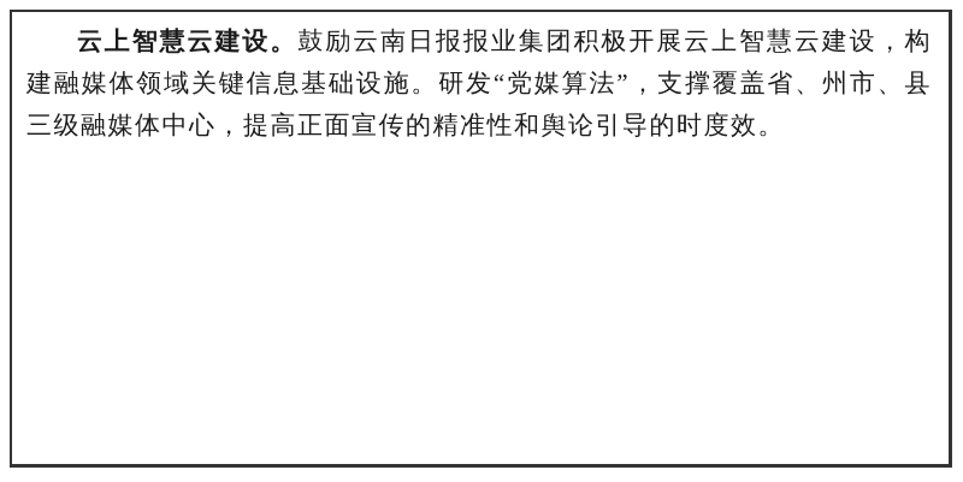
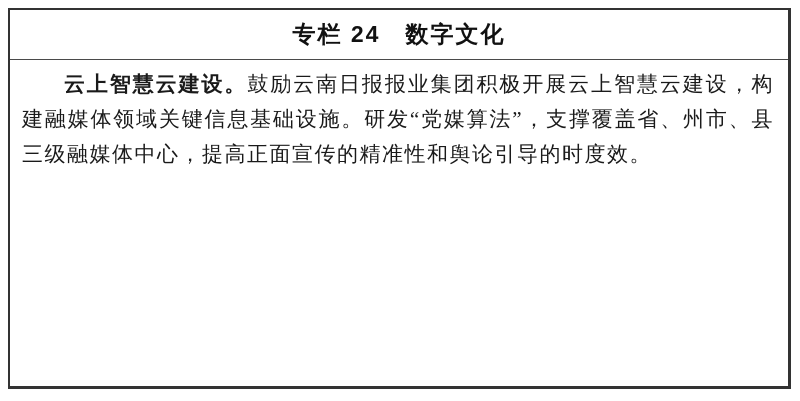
+ 专栏 24 数字文化
  云上智慧云建设。鼓励云南日报报业集团积极开展云上智慧云建设，构建融媒体领域关键信息基础设施。研发“党媒算法”，支撑覆盖省、州市、县三级融媒体中心，提高正面宣传的精准性和舆论引导的时度效。
